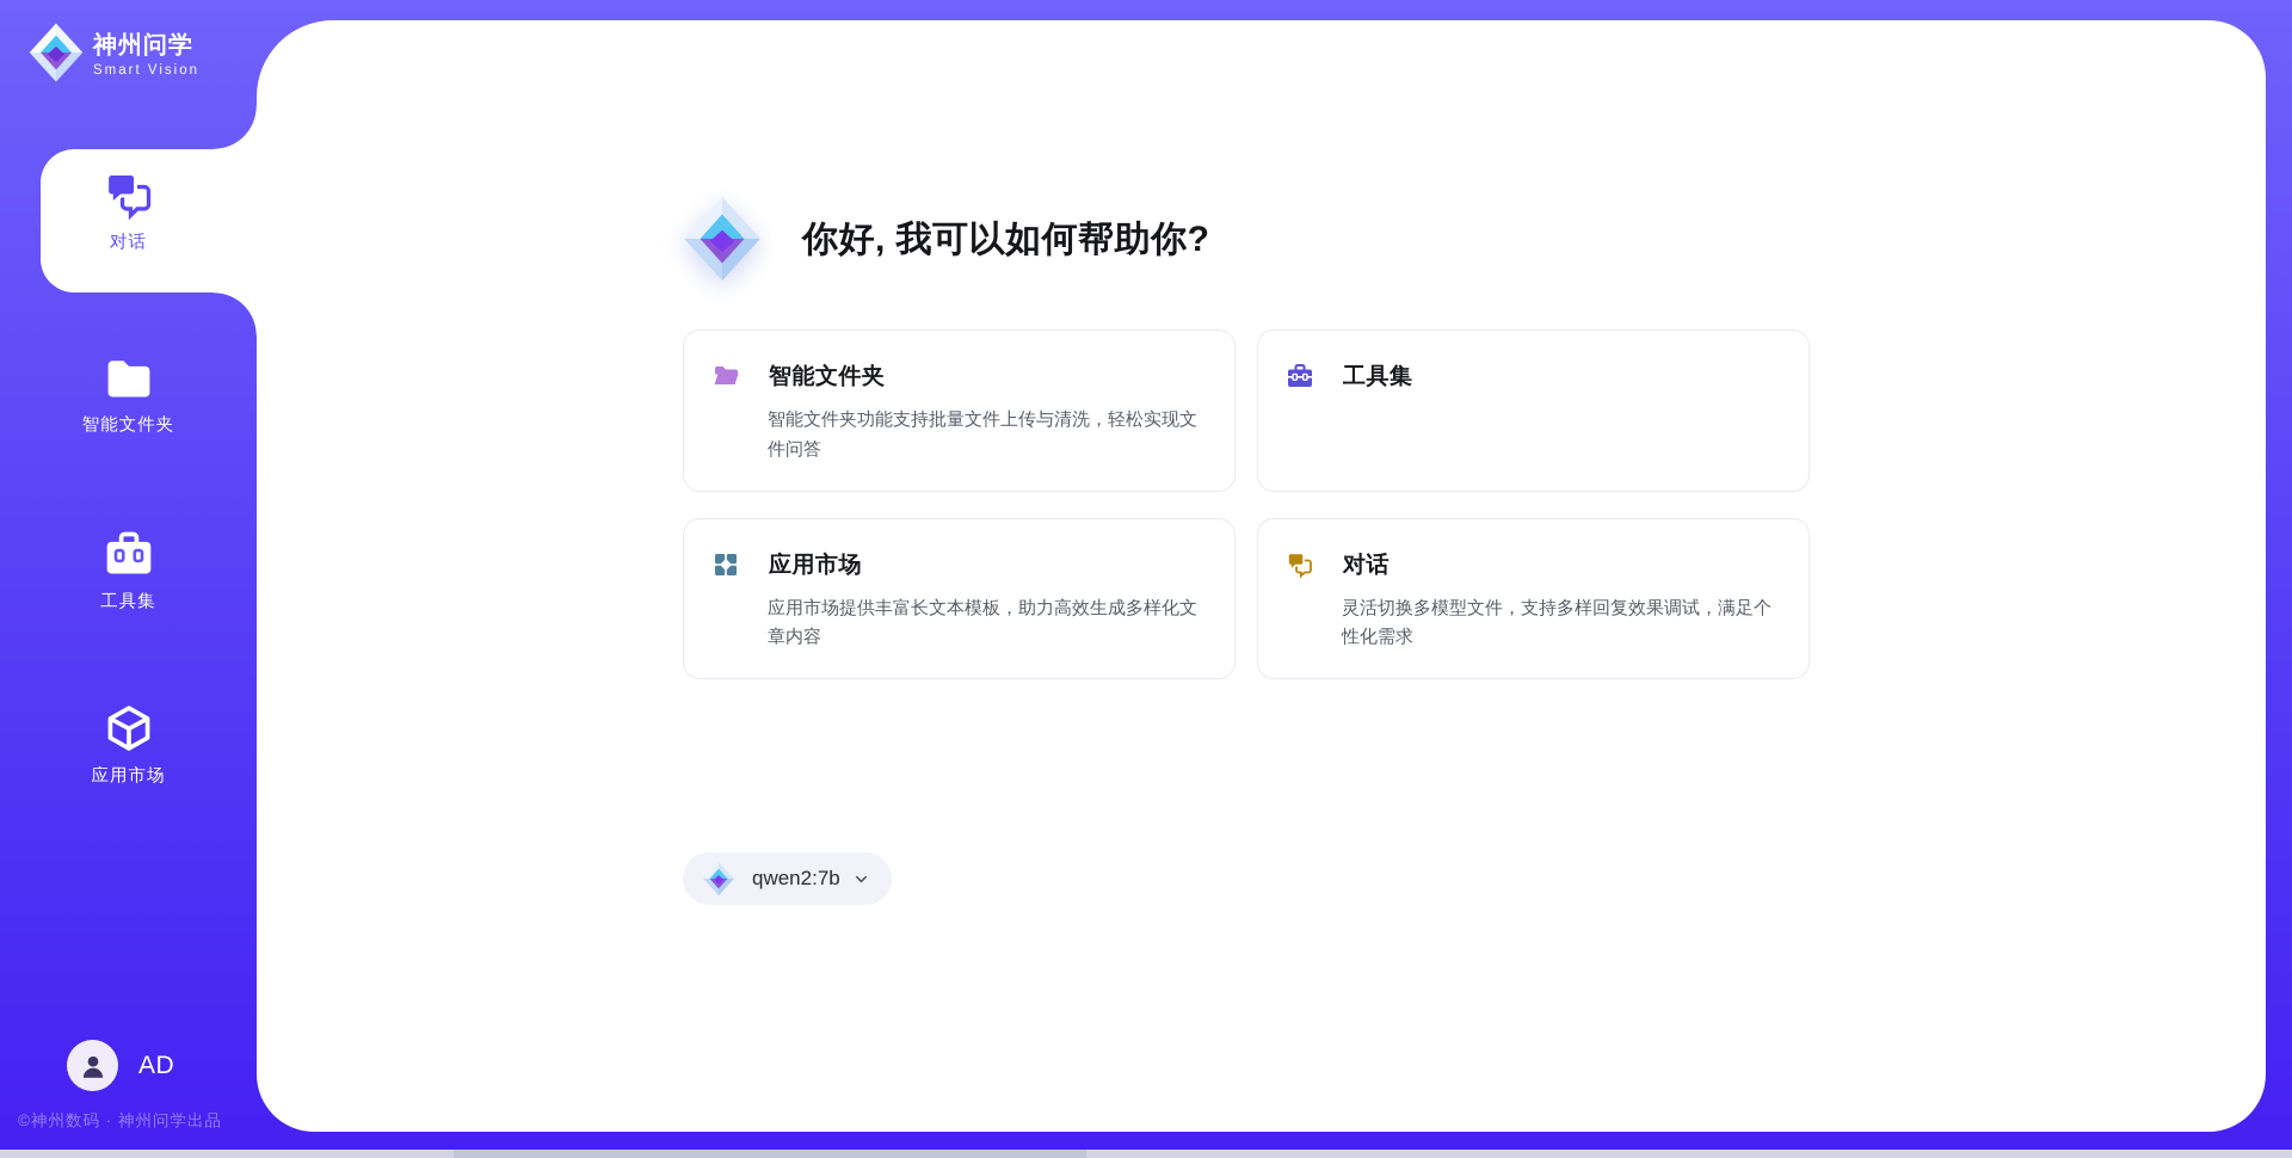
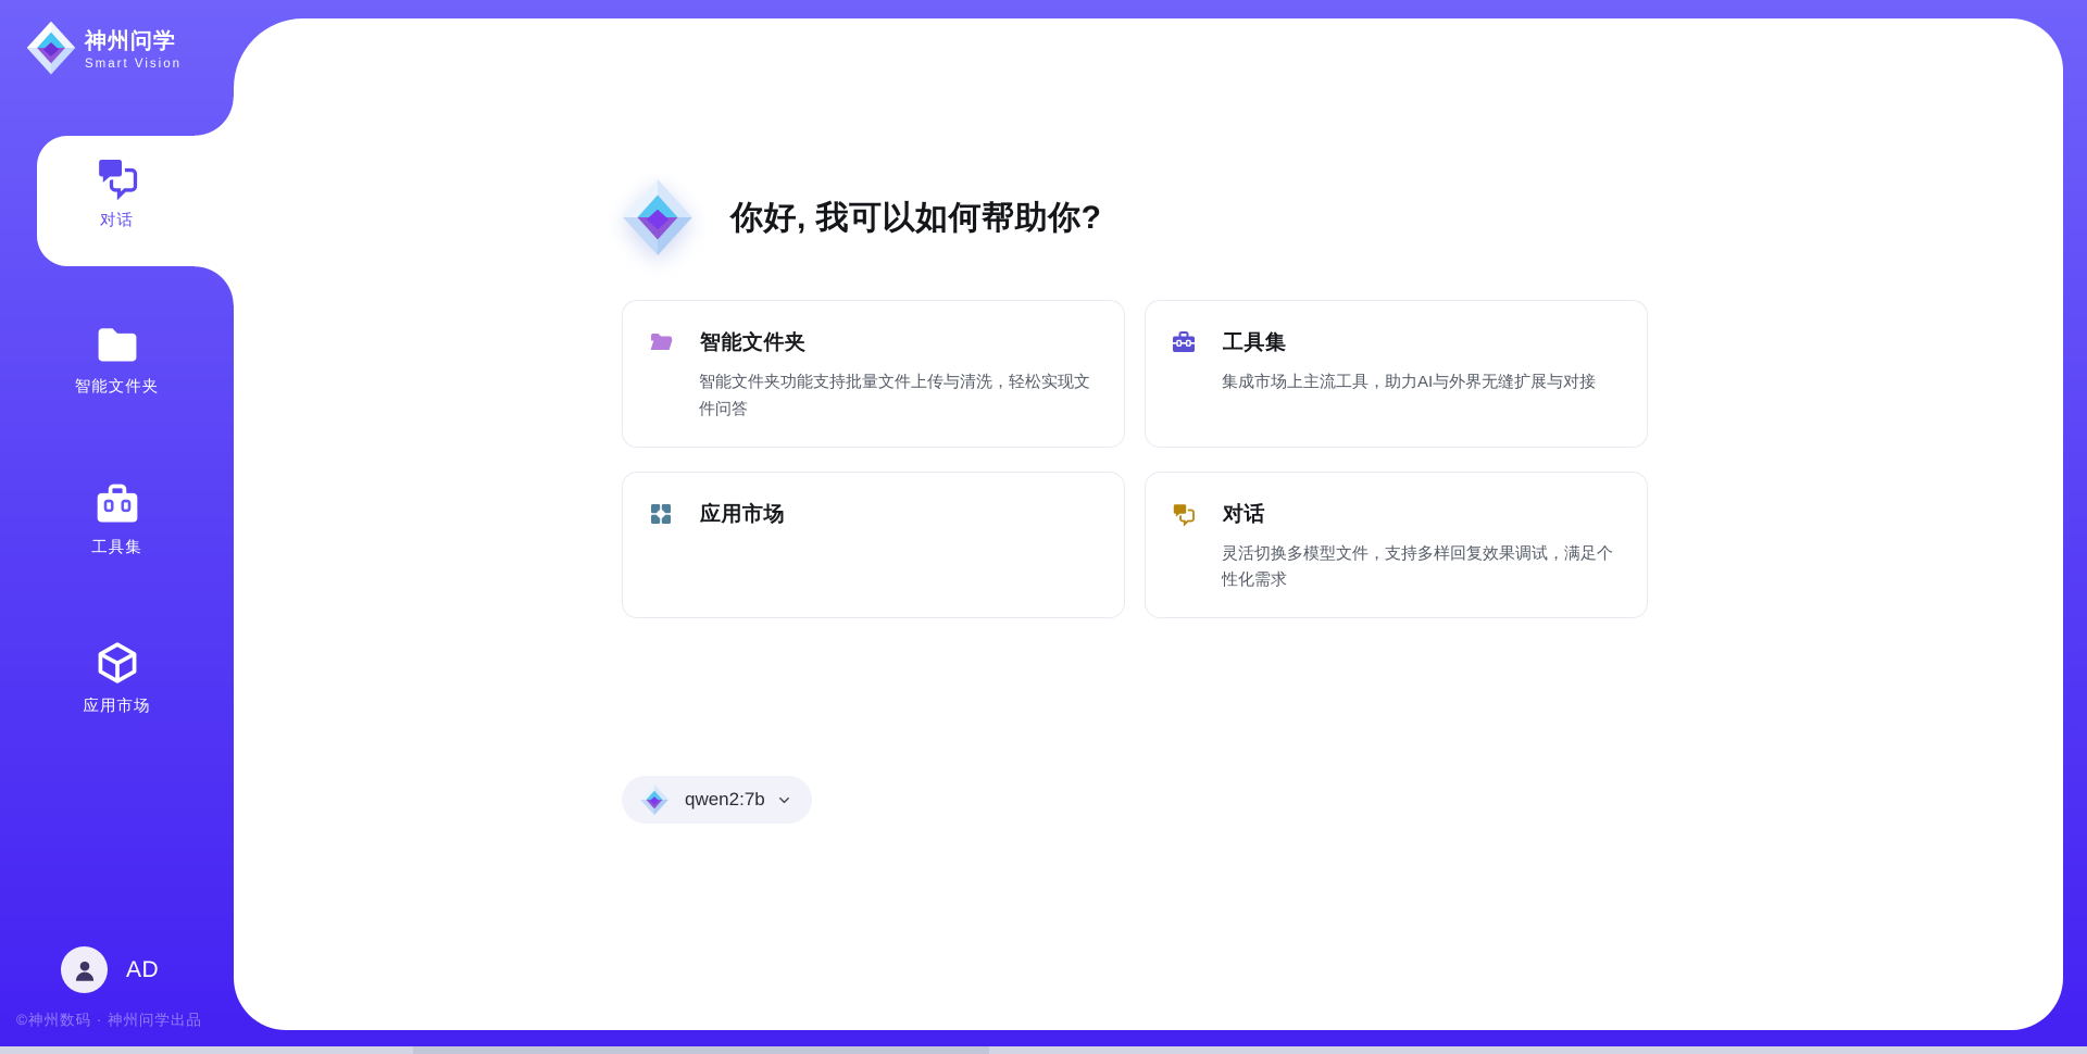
  你好, 我可以如何帮助你?
  智能文件夹
  智能文件夹功能支持批量文件上传与清洗，轻松实现文件问答
  工具集
+ 集成市场上主流工具，助力AI与外界无缝扩展与对接
  应用市场
- 应用市场提供丰富长文本模板，助力高效生成多样化文章内容
  对话
  灵活切换多模型文件，支持多样回复效果调试，满足个性化需求
  qwen2:7b
  神州问学
  Smart Vision
  对话
  智能文件夹
  工具集
  应用市场
  AD
  ©神州数码 · 神州问学出品
